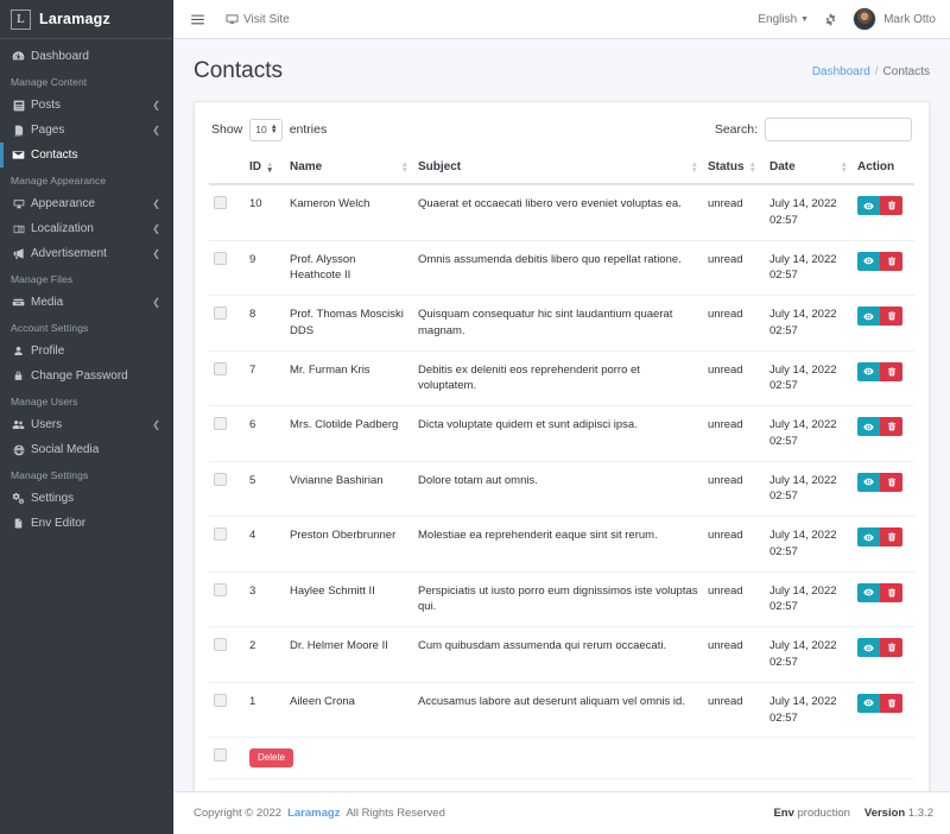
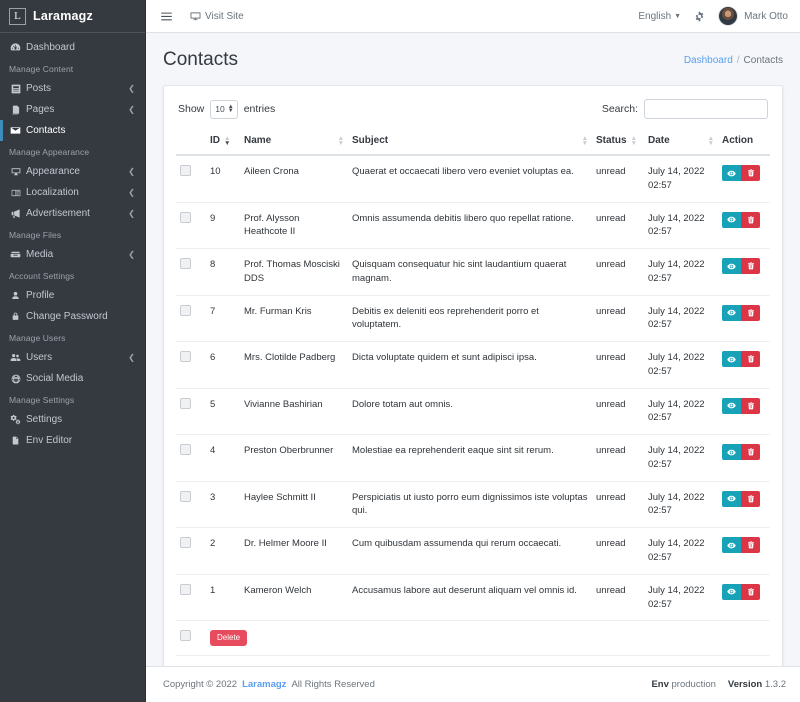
  L
  Laramagz
  Dashboard
  Manage Content
  Posts
  ❮
  Pages
  ❮
  Contacts
  Manage Appearance
  Appearance
  ❮
  Localization
  ❮
  Advertisement
  ❮
  Manage Files
  Media
  ❮
  Account Settings
  Profile
  Change Password
  Manage Users
  Users
  ❮
  Social Media
  Manage Settings
  Settings
  Env Editor
  Visit Site
  English
  Mark Otto
  Contacts
  Dashboard
  /
  Contacts
  Show
  10
  entries
  Search:
  	ID	Name	Subject	Status	Date	Action
- 	10	Kameron Welch	Quaerat et occaecati libero vero eveniet voluptas ea.	unread	July 14, 2022 02:57
+ 	10	Aileen Crona	Quaerat et occaecati libero vero eveniet voluptas ea.	unread	July 14, 2022 02:57
  	9	Prof. Alysson Heathcote II	Omnis assumenda debitis libero quo repellat ratione.	unread	July 14, 2022 02:57
  	8	Prof. Thomas Mosciski DDS	Quisquam consequatur hic sint laudantium quaerat magnam.	unread	July 14, 2022 02:57
  	7	Mr. Furman Kris	Debitis ex deleniti eos reprehenderit porro et voluptatem.	unread	July 14, 2022 02:57
  	6	Mrs. Clotilde Padberg	Dicta voluptate quidem et sunt adipisci ipsa.	unread	July 14, 2022 02:57
  	5	Vivianne Bashirian	Dolore totam aut omnis.	unread	July 14, 2022 02:57
  	4	Preston Oberbrunner	Molestiae ea reprehenderit eaque sint sit rerum.	unread	July 14, 2022 02:57
  	3	Haylee Schmitt II	Perspiciatis ut iusto porro eum dignissimos iste voluptas qui.	unread	July 14, 2022 02:57
  	2	Dr. Helmer Moore II	Cum quibusdam assumenda qui rerum occaecati.	unread	July 14, 2022 02:57
- 	1	Aileen Crona	Accusamus labore aut deserunt aliquam vel omnis id.	unread	July 14, 2022 02:57
+ 	1	Kameron Welch	Accusamus labore aut deserunt aliquam vel omnis id.	unread	July 14, 2022 02:57
  	Delete
  Copyright © 2022
  Laramagz
  All Rights Reserved
  Env production
  Version 1.3.2
